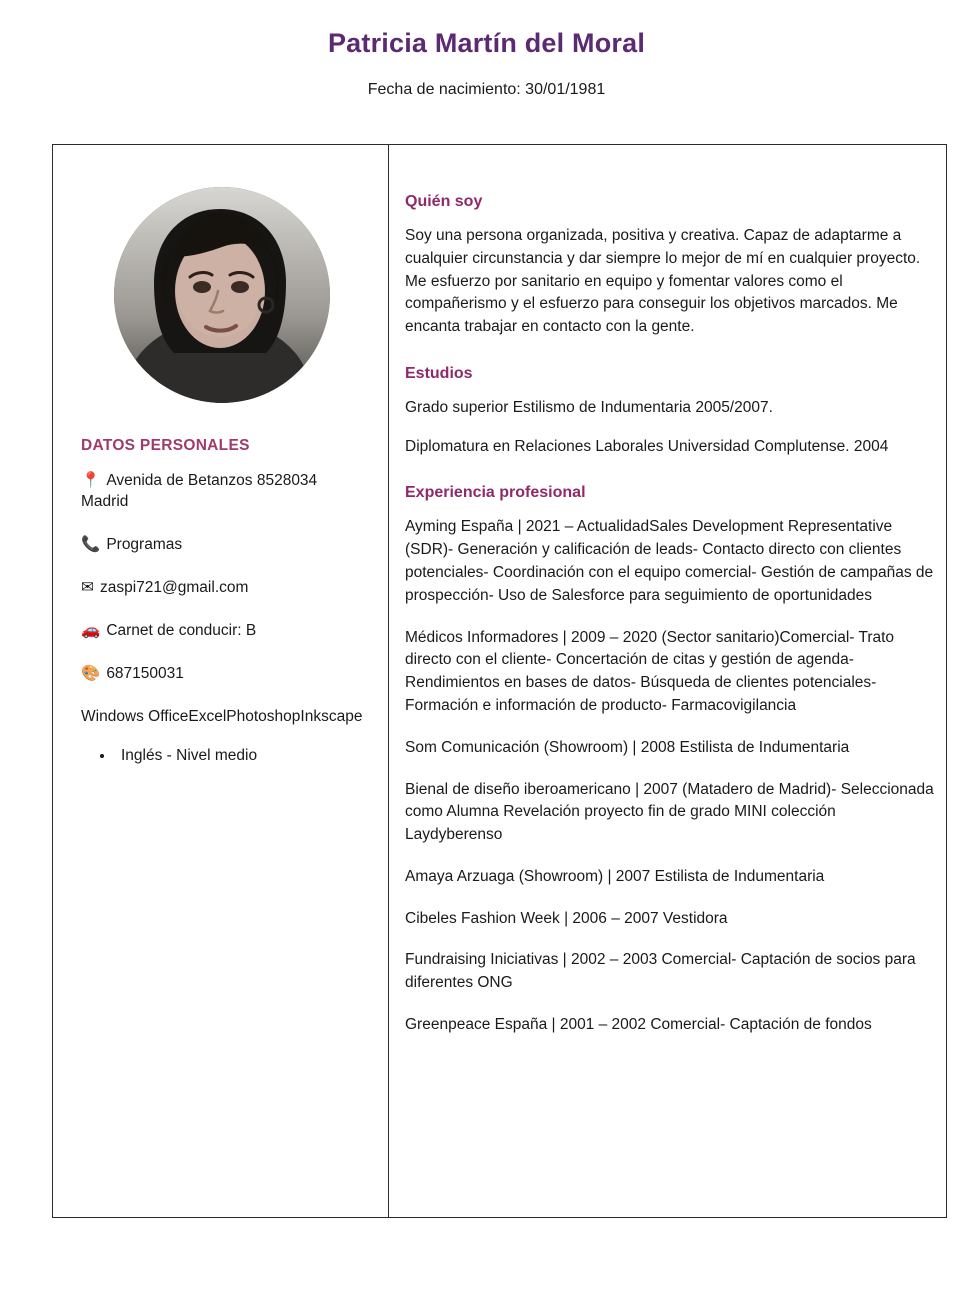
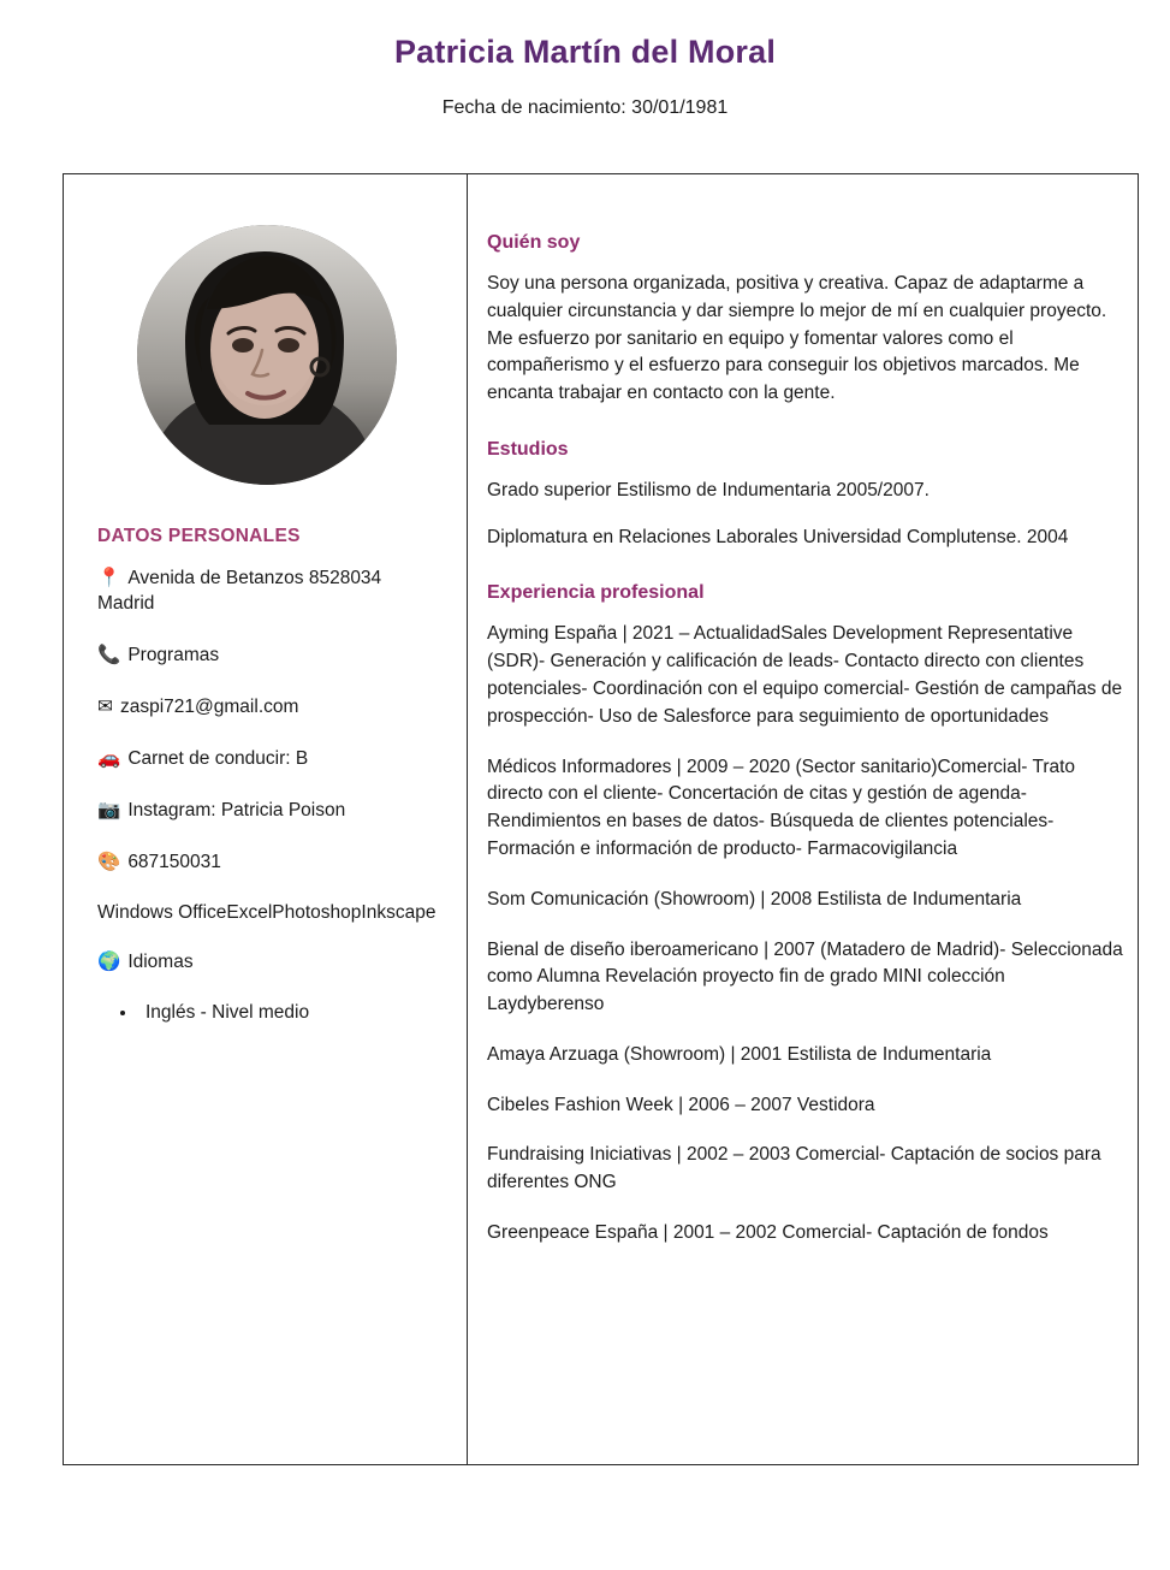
  Patricia Martín del Moral
  Fecha de nacimiento: 30/01/1981
  DATOS PERSONALES
  📍 Avenida de Betanzos 8528034 Madrid
  📞 Programas
  ✉ zaspi721@gmail.com
  🚗 Carnet de conducir: B
+ 📷 Instagram: Patricia Poison
  🎨 687150031
  Windows OfficeExcelPhotoshopInkscape
+ 🌍 Idiomas
  Inglés - Nivel medio
  Quién soy
  Soy una persona organizada, positiva y creativa. Capaz de adaptarme a cualquier circunstancia y dar siempre lo mejor de mí en cualquier proyecto. Me esfuerzo por sanitario en equipo y fomentar valores como el compañerismo y el esfuerzo para conseguir los objetivos marcados. Me encanta trabajar en contacto con la gente.
  Estudios
  Grado superior Estilismo de Indumentaria 2005/2007.
  Diplomatura en Relaciones Laborales Universidad Complutense. 2004
  Experiencia profesional
  Ayming España | 2021 – ActualidadSales Development Representative (SDR)- Generación y calificación de leads- Contacto directo con clientes potenciales- Coordinación con el equipo comercial- Gestión de campañas de prospección- Uso de Salesforce para seguimiento de oportunidades
  Médicos Informadores | 2009 – 2020 (Sector sanitario)Comercial- Trato directo con el cliente- Concertación de citas y gestión de agenda- Rendimientos en bases de datos- Búsqueda de clientes potenciales- Formación e información de producto- Farmacovigilancia
  Som Comunicación (Showroom) | 2008 Estilista de Indumentaria
  Bienal de diseño iberoamericano | 2007 (Matadero de Madrid)- Seleccionada como Alumna Revelación proyecto fin de grado MINI colección Laydyberenso
- Amaya Arzuaga (Showroom) | 2007 Estilista de Indumentaria
+ Amaya Arzuaga (Showroom) | 2001 Estilista de Indumentaria
  Cibeles Fashion Week | 2006 – 2007 Vestidora
  Fundraising Iniciativas | 2002 – 2003 Comercial- Captación de socios para diferentes ONG
  Greenpeace España | 2001 – 2002 Comercial- Captación de fondos
